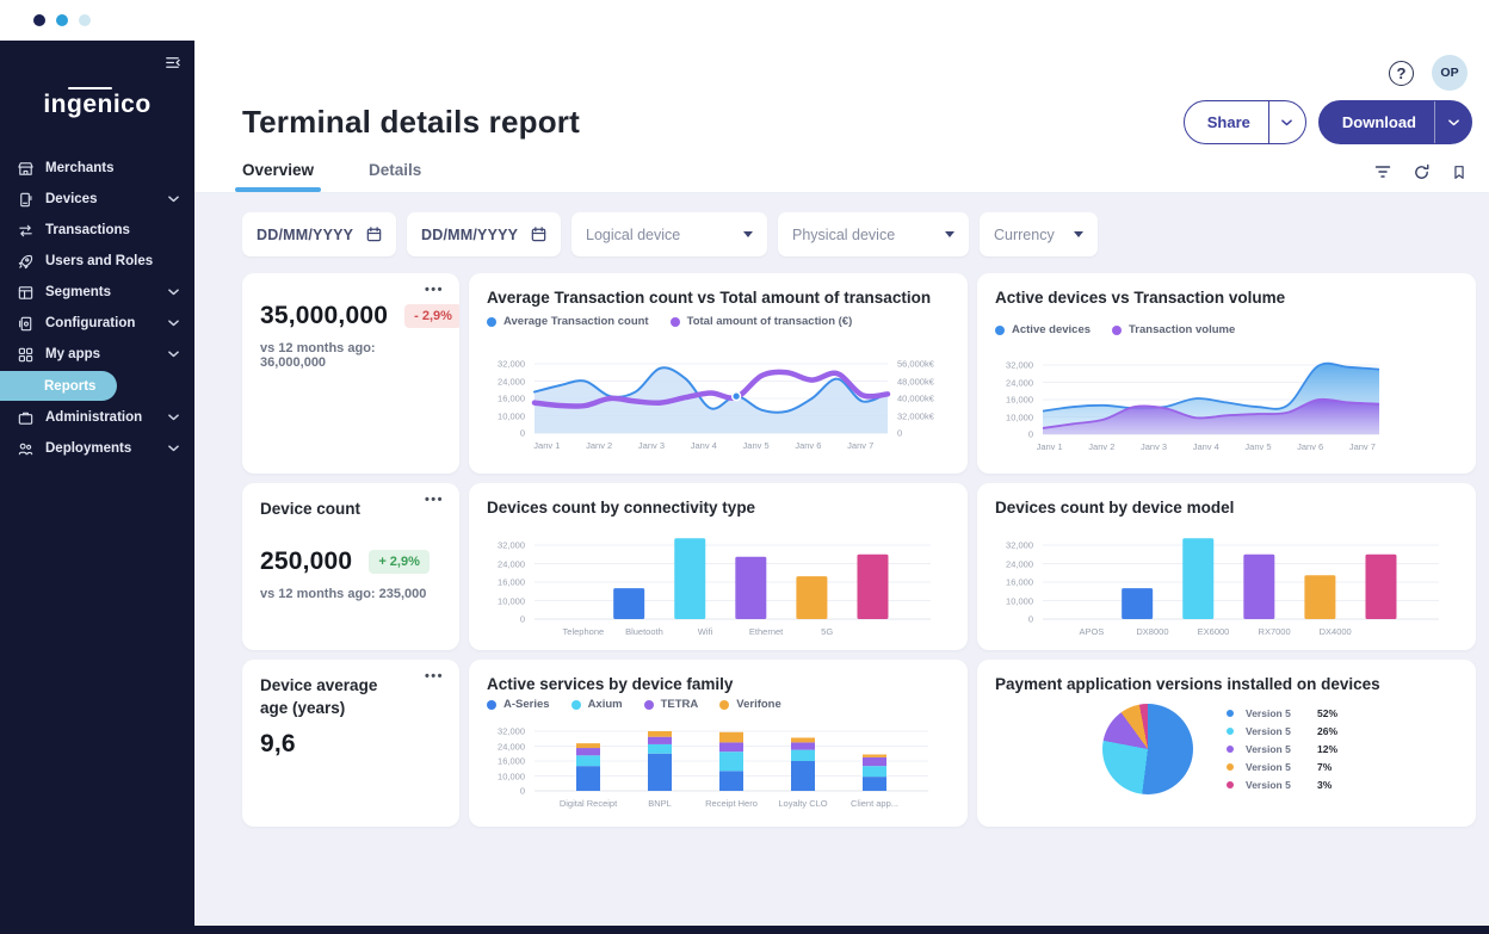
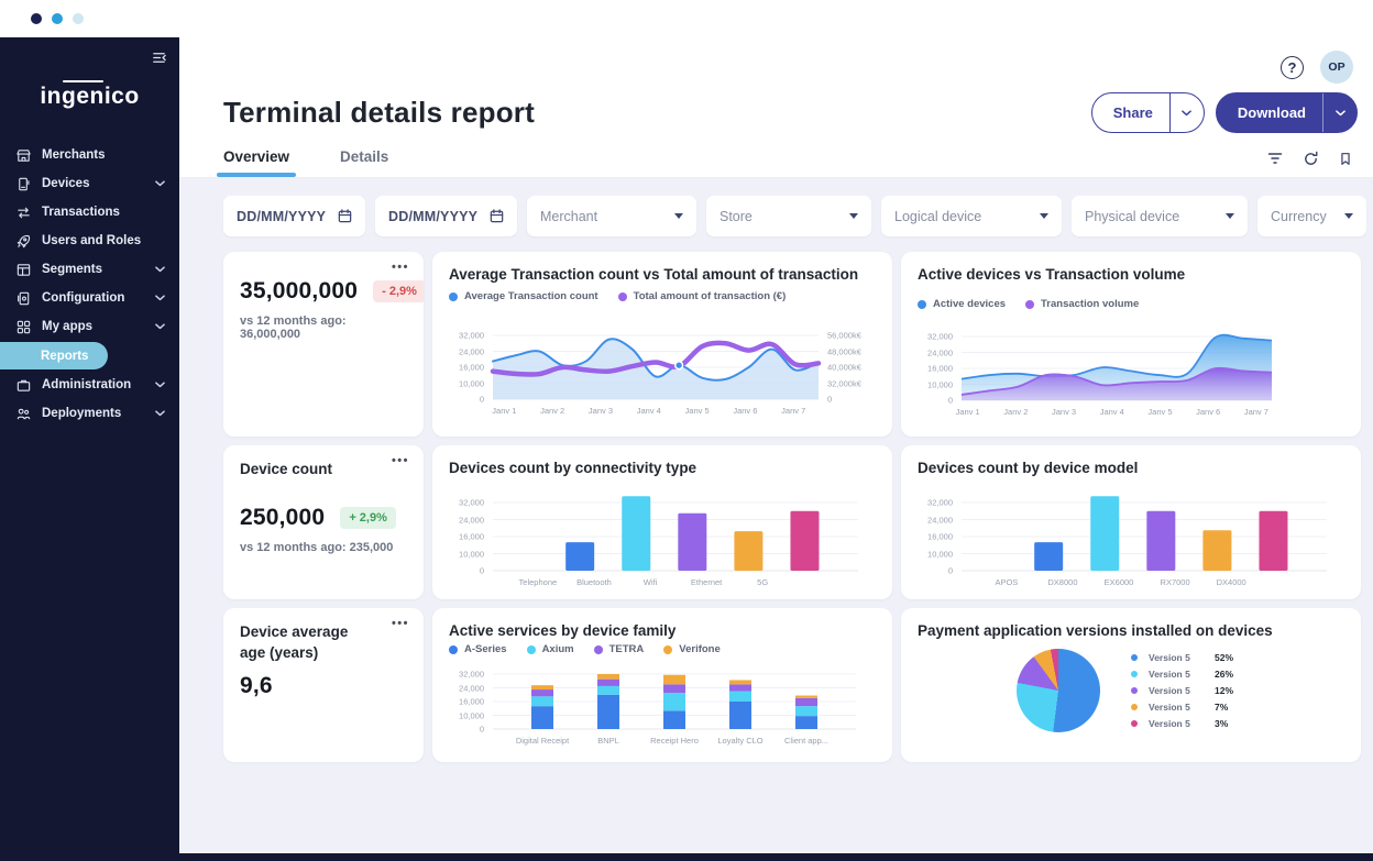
  ingenico
  Merchants
  Devices
  Transactions
  Users and Roles
  Segments
  Configuration
  My apps
  Reports
  Administration
  Deployments
  ?
  OP
  Terminal details report
  Share
  Download
  Overview
  Details
  DD/MM/YYYY
  DD/MM/YYYY
+ Merchant
+ Store
  Logical device
  Physical device
  Currency
  •••
  35,000,000
  - 2,9%
  vs 12 months ago: 36,000,000
  Average Transaction count vs Total amount of transaction
  Average Transaction count
  Total amount of transaction (€)
  32,000
  56,000k€
  24,000
  48,000k€
  16,000
  40,000k€
  10,000
  32,000k€
  0
  0
  Janv 1
  Janv 2
  Janv 3
  Janv 4
  Janv 5
  Janv 6
  Janv 7
  Active devices vs Transaction volume
  Active devices
  Transaction volume
  32,000
  24,000
  16,000
  10,000
  0
  Janv 1
  Janv 2
  Janv 3
  Janv 4
  Janv 5
  Janv 6
  Janv 7
  Device count
  •••
  250,000
  + 2,9%
  vs 12 months ago: 235,000
  Devices count by connectivity type
  32,000
  24,000
  16,000
  10,000
  0
  Telephone
  Bluetooth
  Wifi
  Ethernet
  5G
  Devices count by device model
  32,000
  24,000
  16,000
  10,000
  0
  APOS
  DX8000
  EX6000
  RX7000
  DX4000
  Device average age (years)
  •••
  9,6
  Active services by device family
  A-Series
  Axium
  TETRA
  Verifone
  32,000
  24,000
  16,000
  10,000
  0
  Digital Receipt
  BNPL
  Receipt Hero
  Loyalty CLO
  Client app...
  Payment application versions installed on devices
  Version 5
  52%
  Version 5
  26%
  Version 5
  12%
  Version 5
  7%
  Version 5
  3%
